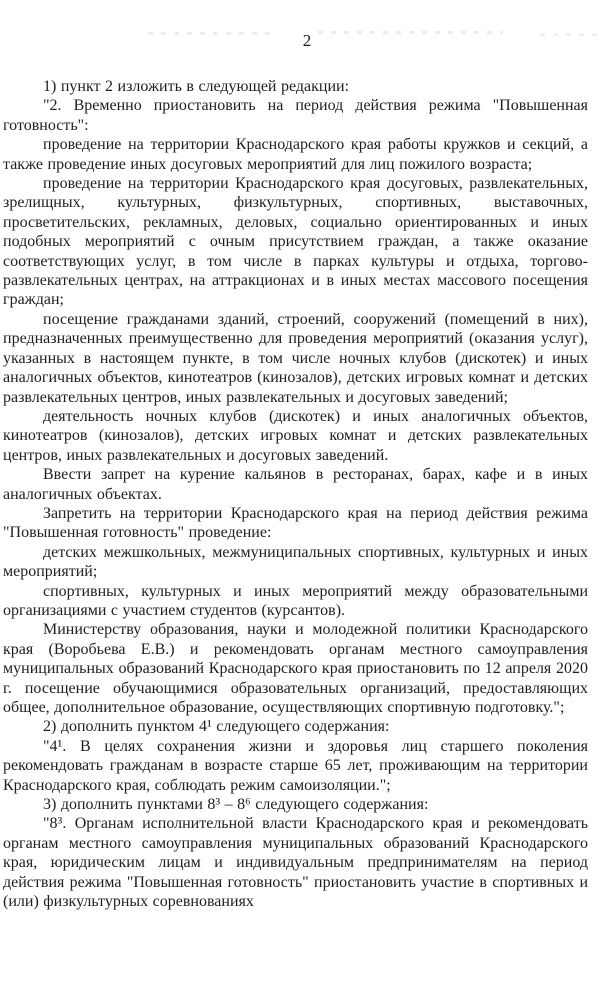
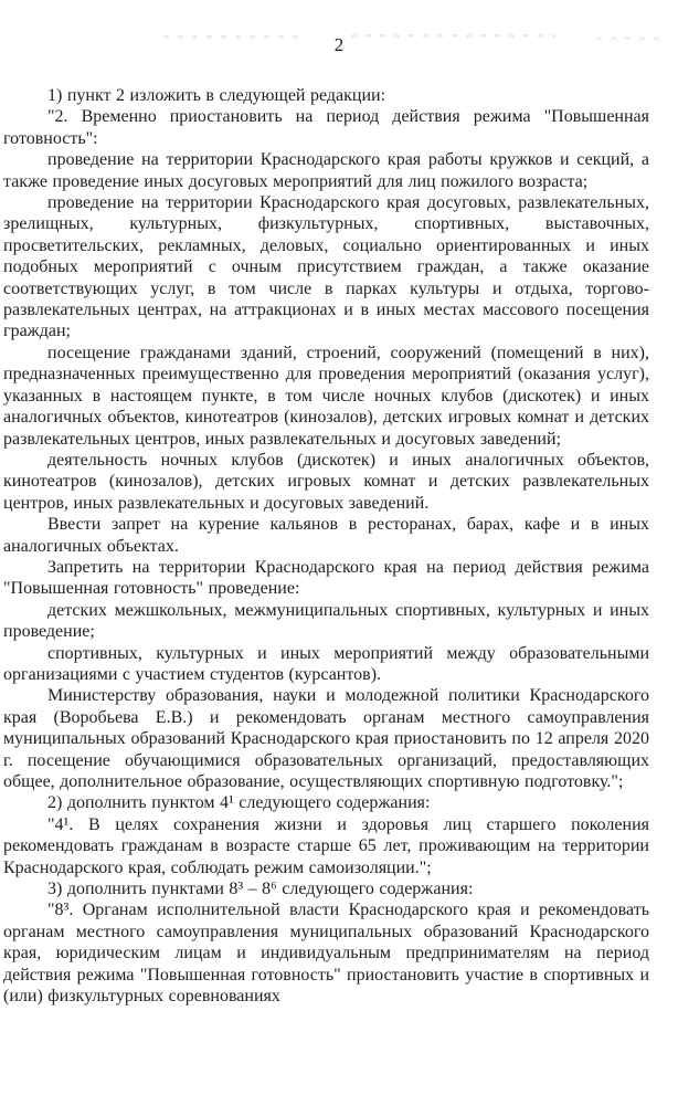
  2
  1) пункт 2 изложить в следующей редакции:
  "2. Временно приостановить на период действия режима "Повышенная готовность":
  проведение на территории Краснодарского края работы кружков и секций, а также проведение иных досуговых мероприятий для лиц пожилого возраста;
  проведение на территории Краснодарского края досуговых, развлекательных, зрелищных, культурных, физкультурных, спортивных, выставочных, просветительских, рекламных, деловых, социально ориентированных и иных подобных мероприятий с очным присутствием граждан, а также оказание соответствующих услуг, в том числе в парках культуры и отдыха, торгово-развлекательных центрах, на аттракционах и в иных местах массового посещения граждан;
  посещение гражданами зданий, строений, сооружений (помещений в них), предназначенных преимущественно для проведения мероприятий (оказания услуг), указанных в настоящем пункте, в том числе ночных клубов (дискотек) и иных аналогичных объектов, кинотеатров (кинозалов), детских игровых комнат и детских развлекательных центров, иных развлекательных и досуговых заведений;
  деятельность ночных клубов (дискотек) и иных аналогичных объектов, кинотеатров (кинозалов), детских игровых комнат и детских развлекательных центров, иных развлекательных и досуговых заведений.
  Ввести запрет на курение кальянов в ресторанах, барах, кафе и в иных аналогичных объектах.
  Запретить на территории Краснодарского края на период действия режима "Повышенная готовность" проведение:
- детских межшкольных, межмуниципальных спортивных, культурных и иных мероприятий;
+ детских межшкольных, межмуниципальных спортивных, культурных и иных проведение;
  спортивных, культурных и иных мероприятий между образовательными организациями с участием студентов (курсантов).
  Министерству образования, науки и молодежной политики Краснодарского края (Воробьева Е.В.) и рекомендовать органам местного самоуправления муниципальных образований Краснодарского края приостановить по 12 апреля 2020 г. посещение обучающимися образовательных организаций, предоставляющих общее, дополнительное образование, осуществляющих спортивную подготовку.";
  2) дополнить пунктом 4¹ следующего содержания:
  "4¹. В целях сохранения жизни и здоровья лиц старшего поколения рекомендовать гражданам в возрасте старше 65 лет, проживающим на территории Краснодарского края, соблюдать режим самоизоляции.";
  3) дополнить пунктами 8³ – 8⁶ следующего содержания:
  "8³. Органам исполнительной власти Краснодарского края и рекомендовать органам местного самоуправления муниципальных образований Краснодарского края, юридическим лицам и индивидуальным предпринимателям на период действия режима "Повышенная готовность" приостановить участие в спортивных и (или) физкультурных соревнованиях
